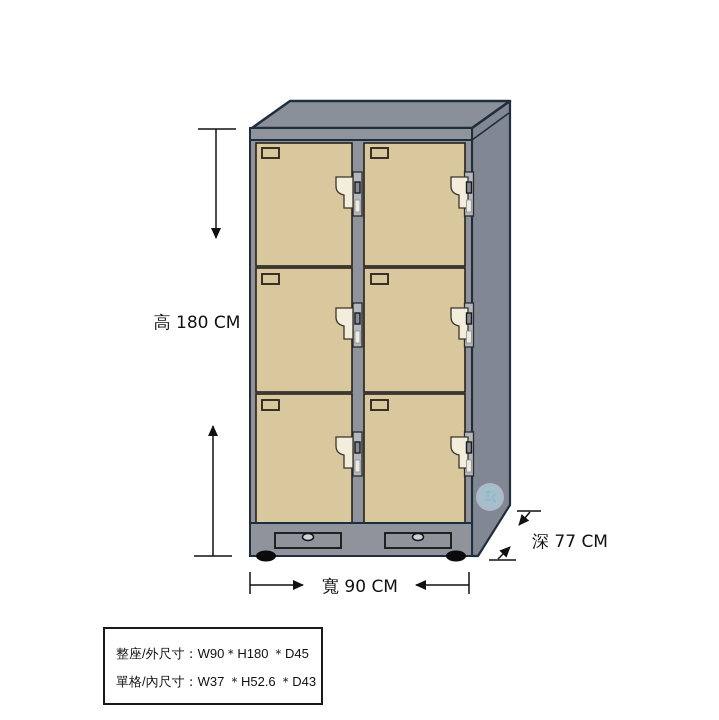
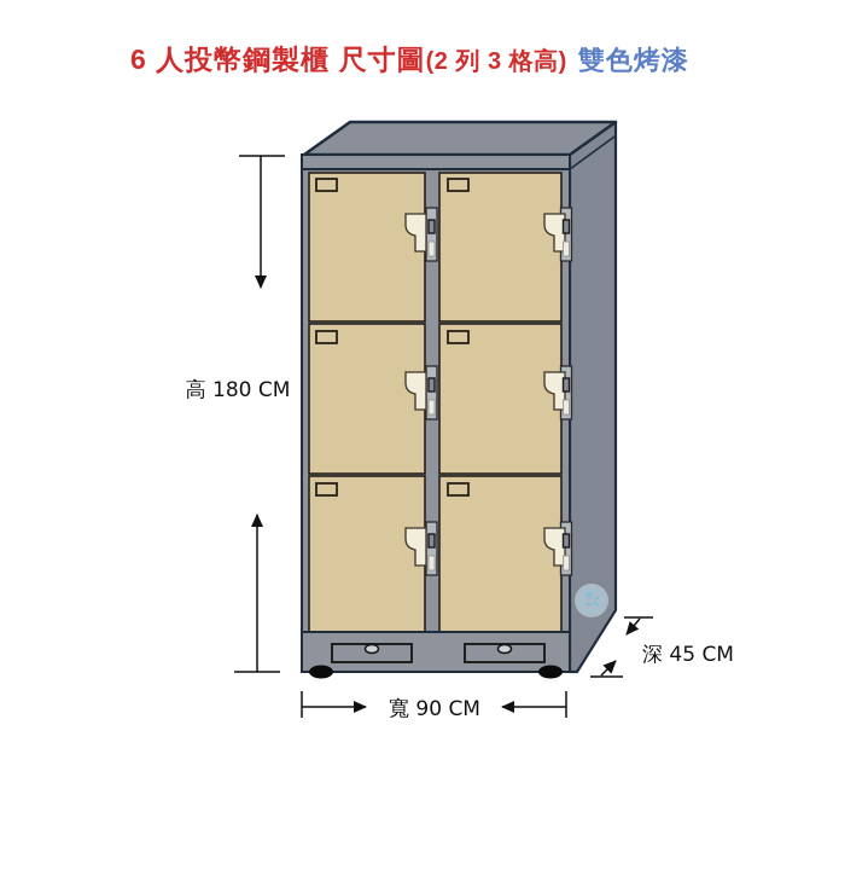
+ 6 人投幣鋼製櫃 尺寸圖(2 列 3 格高) 雙色烤漆
  高 180 CM
  寬 90 CM
- 深 77 CM
+ 深 45 CM
- 整座/外尺寸：W90＊H180 ＊D45
- 單格/內尺寸：W37 ＊H52.6 ＊D43
